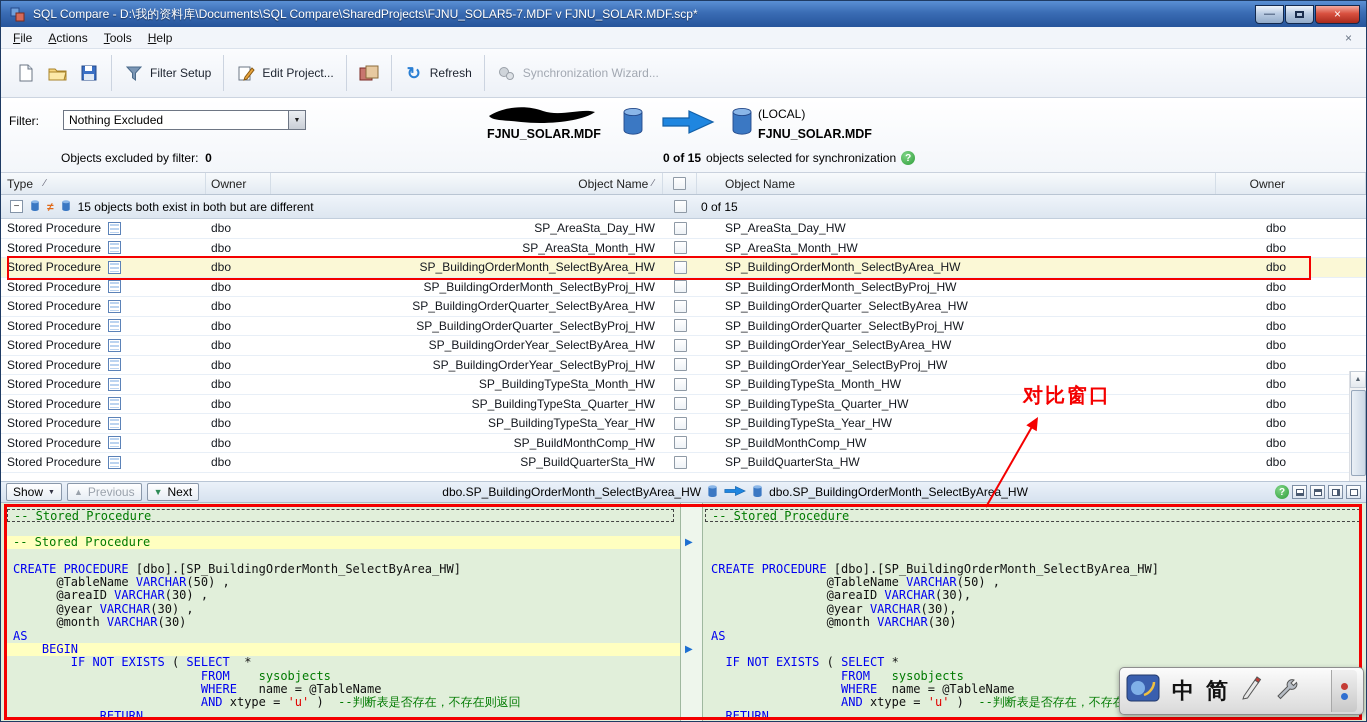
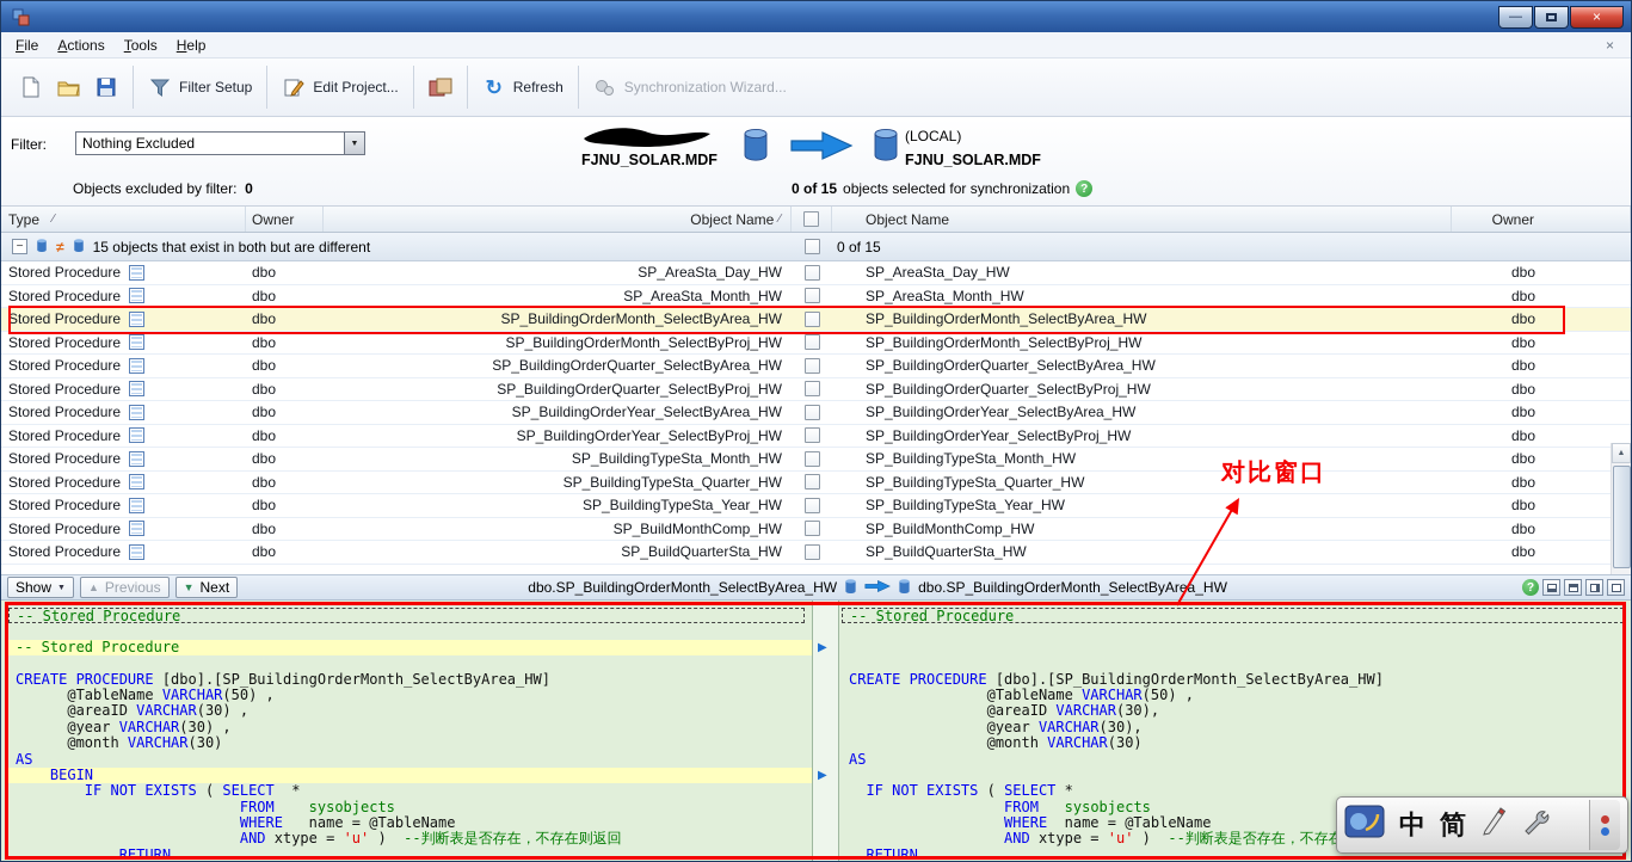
- SQL Compare - D:\我的资料库\Documents\SQL Compare\SharedProjects\FJNU_SOLAR5-7.MDF v FJNU_SOLAR.MDF.scp*
  —
  ×
  File Actions Tools Help
  ×
  Filter Setup
  Edit Project...
  ↻
  Refresh
  Synchronization Wizard...
  Filter:
  Nothing Excluded
  Objects excluded by filter: 0
  FJNU_SOLAR.MDF
  (LOCAL)
  FJNU_SOLAR.MDF
  0 of 15
  objects selected for synchronization
  ?
  Type
  ∕
  Owner
  Object Name
  ∕
  Object Name
  Owner
  −
  ≠
- 15 objects both exist in both but are different
+ 15 objects that exist in both but are different
  0 of 15
  Stored Procedure
  dbo
  SP_AreaSta_Day_HW
  SP_AreaSta_Day_HW
  dbo
  Stored Procedure
  dbo
  SP_AreaSta_Month_HW
  SP_AreaSta_Month_HW
  dbo
  Stored Procedure
  dbo
  SP_BuildingOrderMonth_SelectByArea_HW
  SP_BuildingOrderMonth_SelectByArea_HW
  dbo
  Stored Procedure
  dbo
  SP_BuildingOrderMonth_SelectByProj_HW
  SP_BuildingOrderMonth_SelectByProj_HW
  dbo
  Stored Procedure
  dbo
  SP_BuildingOrderQuarter_SelectByArea_HW
  SP_BuildingOrderQuarter_SelectByArea_HW
  dbo
  Stored Procedure
  dbo
  SP_BuildingOrderQuarter_SelectByProj_HW
  SP_BuildingOrderQuarter_SelectByProj_HW
  dbo
  Stored Procedure
  dbo
  SP_BuildingOrderYear_SelectByArea_HW
  SP_BuildingOrderYear_SelectByArea_HW
  dbo
  Stored Procedure
  dbo
  SP_BuildingOrderYear_SelectByProj_HW
  SP_BuildingOrderYear_SelectByProj_HW
  dbo
  Stored Procedure
  dbo
  SP_BuildingTypeSta_Month_HW
  SP_BuildingTypeSta_Month_HW
  dbo
  Stored Procedure
  dbo
  SP_BuildingTypeSta_Quarter_HW
  SP_BuildingTypeSta_Quarter_HW
  dbo
  Stored Procedure
  dbo
  SP_BuildingTypeSta_Year_HW
  SP_BuildingTypeSta_Year_HW
  dbo
  Stored Procedure
  dbo
  SP_BuildMonthComp_HW
  SP_BuildMonthComp_HW
  dbo
  Stored Procedure
  dbo
  SP_BuildQuarterSta_HW
  SP_BuildQuarterSta_HW
  dbo
  Show
  ▲
  Previous
  ▼
  Next
  dbo.SP_BuildingOrderMonth_SelectByArea_HW
  dbo.SP_BuildingOrderMonth_SelectByArea_HW
  ?
  -- Stored Procedure
  -- Stored Procedure
  CREATE PROCEDURE [dbo].[SP_BuildingOrderMonth_SelectByArea_HW]
  @TableName VARCHAR(50) ,
  @areaID VARCHAR(30) ,
  @year VARCHAR(30) ,
  @month VARCHAR(30)
  AS
  BEGIN
  IF NOT EXISTS ( SELECT *
  FROM sysobjects
  WHERE name = @TableName
  AND xtype = 'u' ) --判断表是否存在，不存在则返回
  RETURN
  ▶
  ▶
  -- Stored Procedure
  CREATE PROCEDURE [dbo].[SP_BuildingOrderMonth_SelectByArea_HW]
  @TableName VARCHAR(50) ,
  @areaID VARCHAR(30),
  @year VARCHAR(30),
  @month VARCHAR(30)
  AS
  IF NOT EXISTS ( SELECT *
  FROM sysobjects
  WHERE name = @TableName
  AND xtype = 'u' ) --判断表是否存在，不存
  RETURN
  对比窗口
  中
  简
